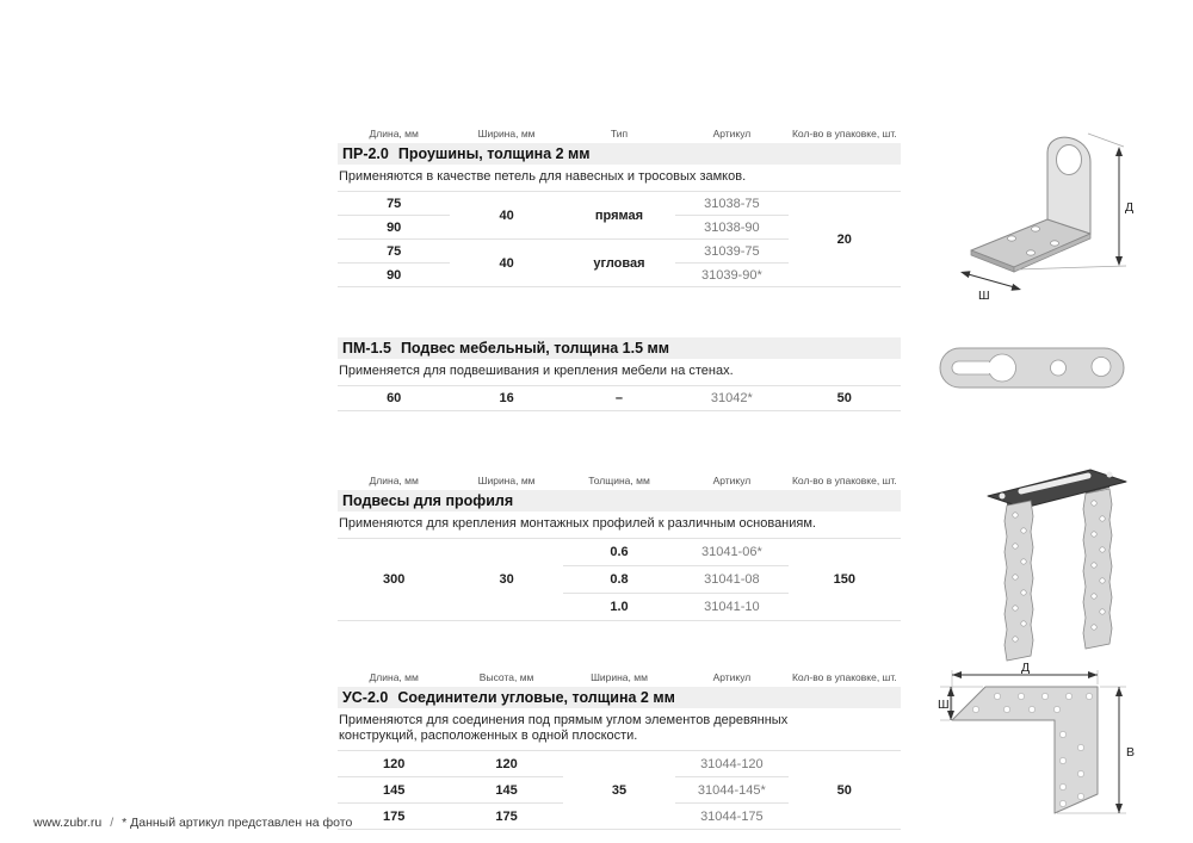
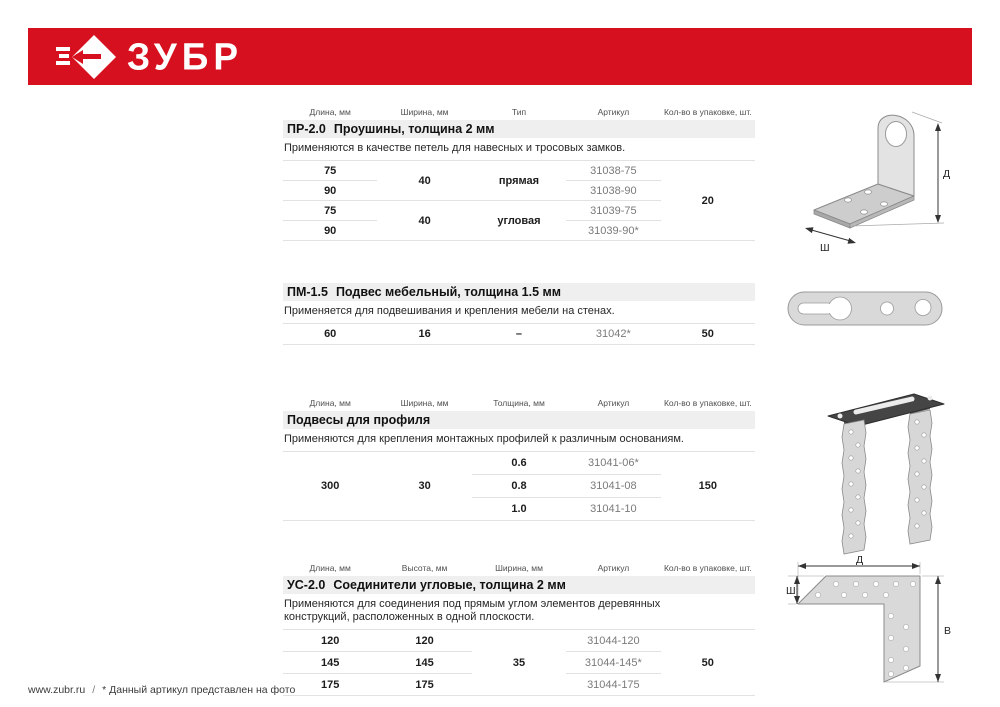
+ ЗУБР
  Длина, мм
  Ширина, мм
  Тип
  Артикул
  Кол-во в упаковке, шт.
  ПР-2.0 Проушины, толщина 2 мм
  Применяются в качестве петель для навесных и тросовых замков.
  75	40	прямая	31038-75	20
  90	31038-90
  75	40	угловая	31039-75
  90	31039-90*
  ПМ-1.5 Подвес мебельный, толщина 1.5 мм
  Применяется для подвешивания и крепления мебели на стенах.
  60	16	–	31042*	50
  Длина, мм
  Ширина, мм
  Толщина, мм
  Артикул
  Кол-во в упаковке, шт.
  Подвесы для профиля
  Применяются для крепления монтажных профилей к различным основаниям.
  300	30	0.6	31041-06*	150
  0.8	31041-08
  1.0	31041-10
  Длина, мм
  Высота, мм
  Ширина, мм
  Артикул
  Кол-во в упаковке, шт.
  УС-2.0 Соединители угловые, толщина 2 мм
  Применяются для соединения под прямым углом элементов деревянных конструкций, расположенных в одной плоскости.
  120	120	35	31044-120	50
  145	145	31044-145*
  175	175	31044-175
  Д
  Ш
  Д
  Ш
  В
  www.zubr.ru / * Данный артикул представлен на фото
